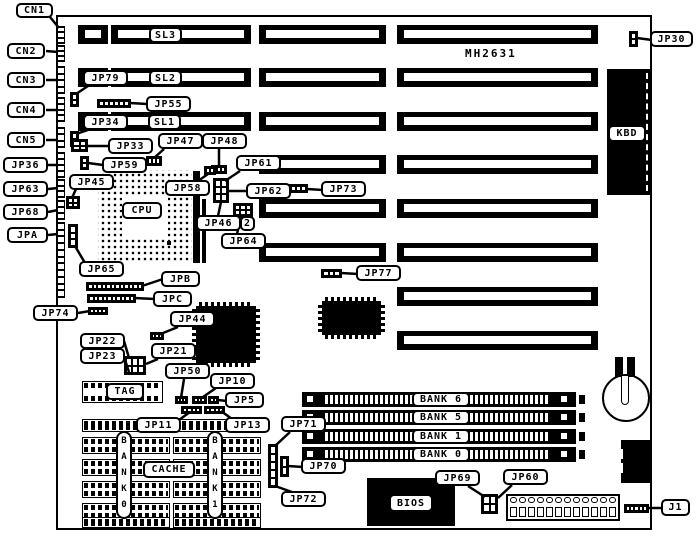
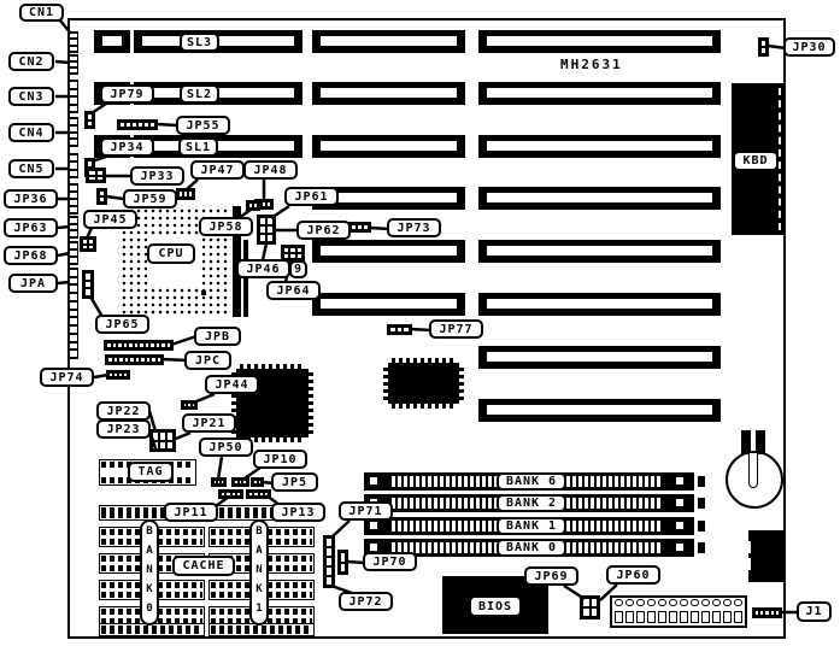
  MH2631
  B
  A
  N
  K
  0
  B
  A
  N
  K
  1
  BANK 6
- BANK 5
+ BANK 2
  BANK 1
  BANK 0
  CN1
  CN2
  CN3
  CN4
  CN5
  JP36
  JP63
  JP68
  JPA
  JP74
  JP79
  JP55
  JP34
  JP33
  JP59
  JP45
  JP65
  SL3
  SL2
  SL1
  JP47
  JP48
  JP61
  JP62
  JP46
  JP64
- 2
+ 9
  JP73
  JP58
  JP77
  JPB
  JPC
  JP44
  JP22
  JP23
  JP21
  JP50
  JP10
  JP5
  TAG
  JP11
  JP13
  CACHE
  JP71
  JP70
  JP72
  JP69
  JP60
  J1
  JP30
  KBD
  CPU
  BIOS
